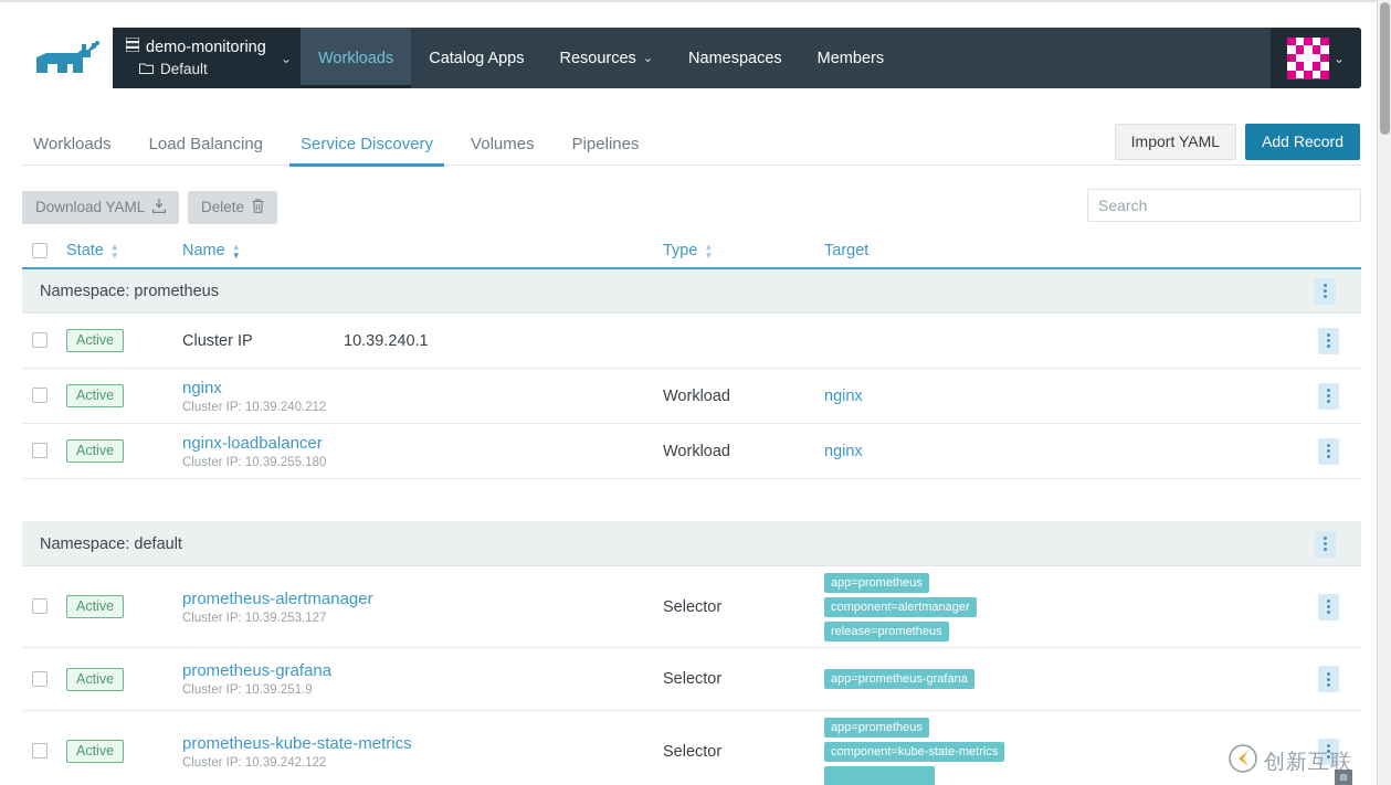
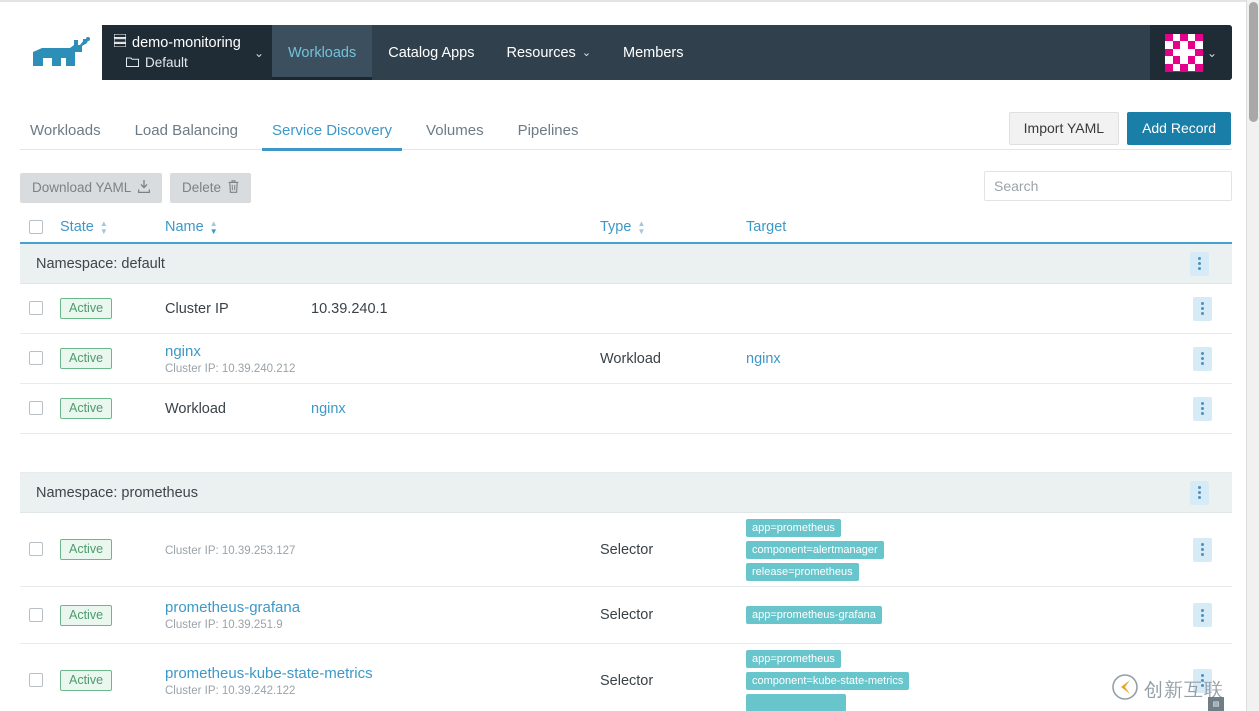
  demo-monitoring
  Default
  ⌄
  Workloads
  Catalog Apps
  Resources
  ⌄
- Namespaces
  Members
  ⌄
  Workloads
  Load Balancing
  Service Discovery
  Volumes
  Pipelines
  Import YAML
  Add Record
  Download YAML
  Delete
  Search
  State
  ▲
  ▼
  Name
  ▲
  ▼
  Type
  ▲
  ▼
  Target
- Namespace: prometheus
+ Namespace: default
  Active
  Cluster IP
  10.39.240.1
  Active
  nginx
  Cluster IP: 10.39.240.212
  Workload
  nginx
  Active
- nginx-loadbalancer
- Cluster IP: 10.39.255.180
  Workload
  nginx
- Namespace: default
+ Namespace: prometheus
  Active
- prometheus-alertmanager
  Cluster IP: 10.39.253.127
  Selector
  app=prometheus
  component=alertmanager
  release=prometheus
  Active
  prometheus-grafana
  Cluster IP: 10.39.251.9
  Selector
  app=prometheus-grafana
  Active
  prometheus-kube-state-metrics
  Cluster IP: 10.39.242.122
  Selector
  app=prometheus
  component=kube-state-metrics
  创新互联
